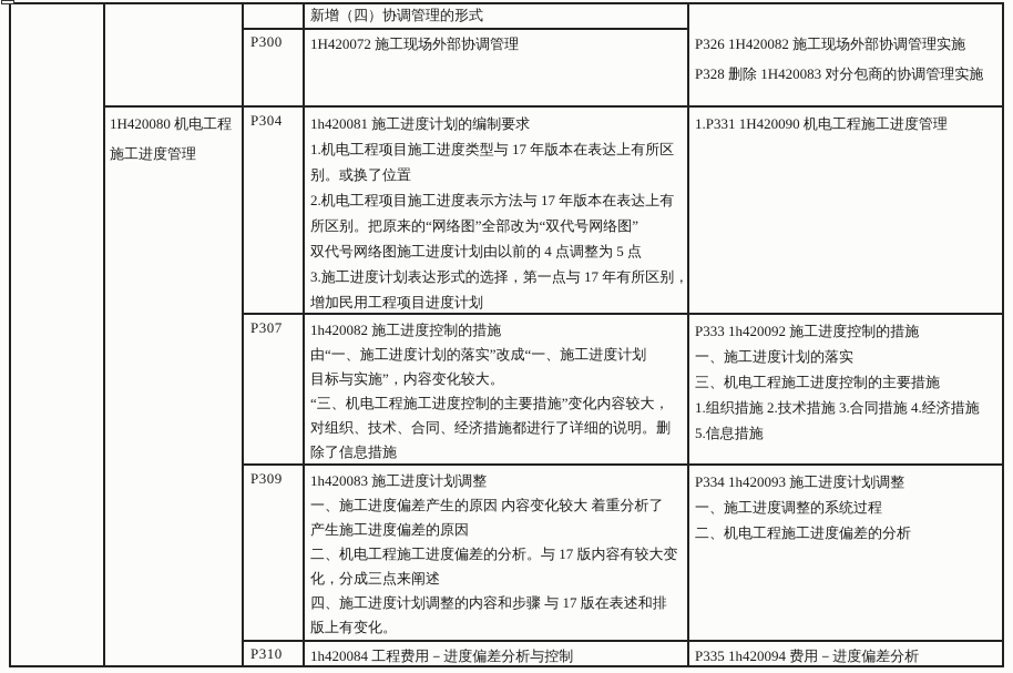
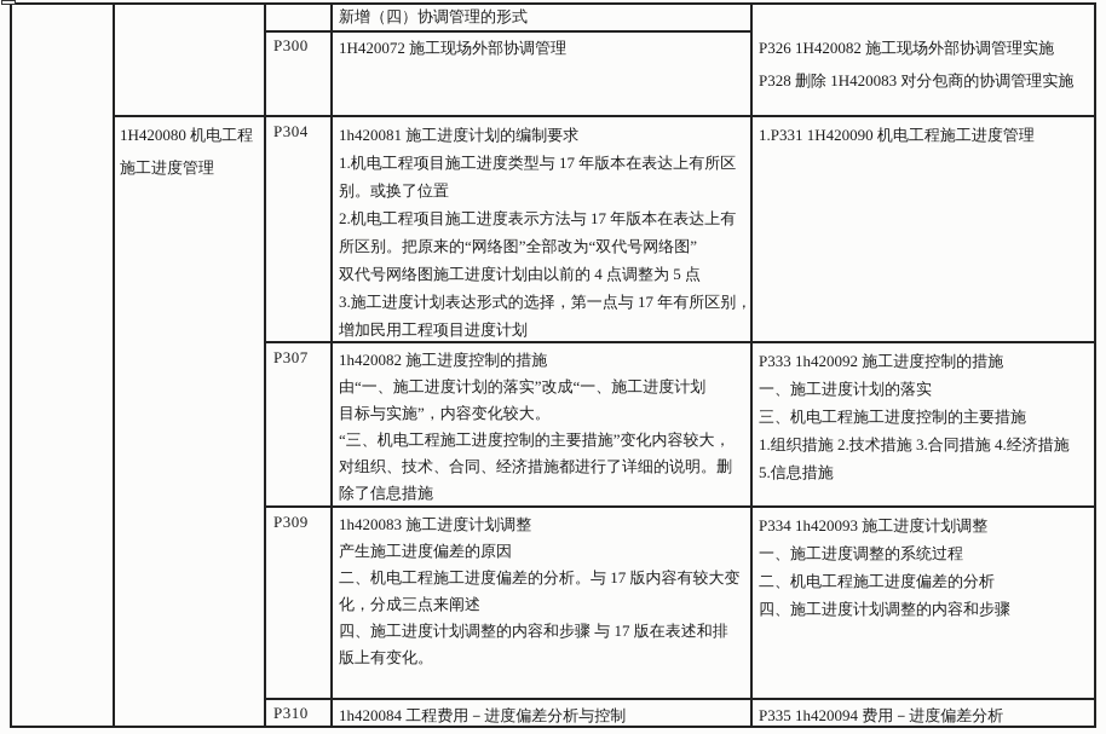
  1H420080 机电工程
  施工进度管理
  新增（四）协调管理的形式
  P300
  1H420072 施工现场外部协调管理
  P326 1H420082 施工现场外部协调管理实施
  P328 删除 1H420083 对分包商的协调管理实施
  P304
  1h420081 施工进度计划的编制要求
  1.机电工程项目施工进度类型与 17 年版本在表达上有所区
  别。或换了位置
  2.机电工程项目施工进度表示方法与 17 年版本在表达上有
  所区别。把原来的“网络图”全部改为“双代号网络图”
  双代号网络图施工进度计划由以前的 4 点调整为 5 点
  3.施工进度计划表达形式的选择，第一点与 17 年有所区别，
  增加民用工程项目进度计划
  1.P331 1H420090 机电工程施工进度管理
  P307
  1h420082 施工进度控制的措施
  由“一、施工进度计划的落实”改成“一、施工进度计划
  目标与实施”，内容变化较大。
  “三、机电工程施工进度控制的主要措施”变化内容较大，
  对组织、技术、合同、经济措施都进行了详细的说明。删
  除了信息措施
  P333 1h420092 施工进度控制的措施
  一、施工进度计划的落实
  三、机电工程施工进度控制的主要措施
  1.组织措施 2.技术措施 3.合同措施 4.经济措施
  5.信息措施
  P309
  1h420083 施工进度计划调整
- 一、施工进度偏差产生的原因 内容变化较大 着重分析了
  产生施工进度偏差的原因
  二、机电工程施工进度偏差的分析。与 17 版内容有较大变
  化，分成三点来阐述
  四、施工进度计划调整的内容和步骤 与 17 版在表述和排
  版上有变化。
  P334 1h420093 施工进度计划调整
  一、施工进度调整的系统过程
  二、机电工程施工进度偏差的分析
+ 四、施工进度计划调整的内容和步骤
  P310
  1h420084 工程费用－进度偏差分析与控制
  P335 1h420094 费用－进度偏差分析
